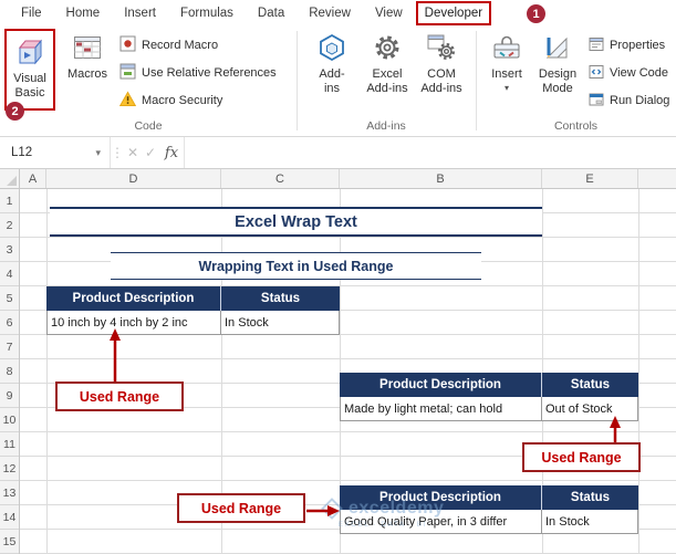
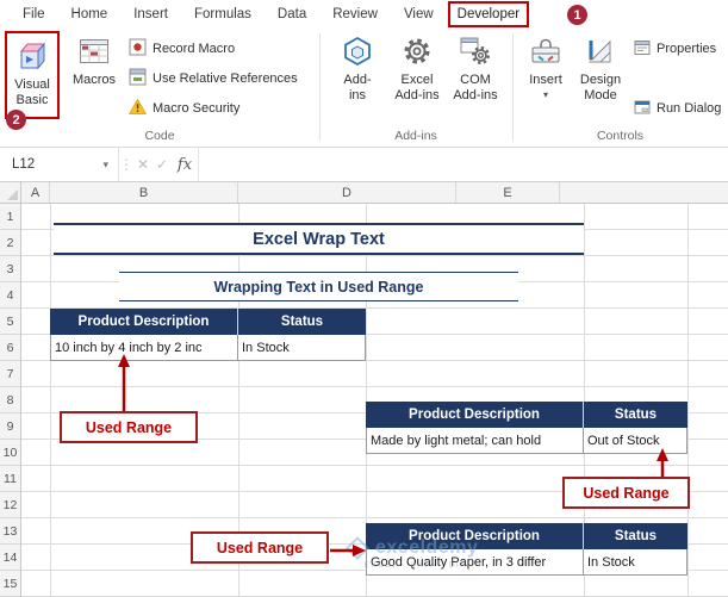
  File
  Home
  Insert
  Formulas
  Data
  Review
  View
  Developer
  1
  2
  Visual Basic
  Macros
  Record Macro
  Use Relative References
  Macro Security
  Code
  Add-ins
  Excel Add-ins
  COM Add-ins
  Add-ins
  Insert
  ▾
  Design Mode
  Properties
- View Code
  Run Dialog
  Controls
  L12
  ▾
  ⋮
  ✕
  ✓
  fx
  A
- D
+ B
- C
- B
+ D
  E
  1
  2
  3
  4
  5
  6
  7
  8
  9
  10
  11
  12
  13
  14
  15
  Excel Wrap Text
  Wrapping Text in Used Range
  Product Description
  Status
  10 inch by 4 inch by 2 inc
  In Stock
  Product Description
  Status
  Made by light metal; can hold
  Out of Stock
  Product Description
  Status
  Good Quality Paper, in 3 differ
  In Stock
  exceldemy
  Used Range
  Used Range
  Used Range
